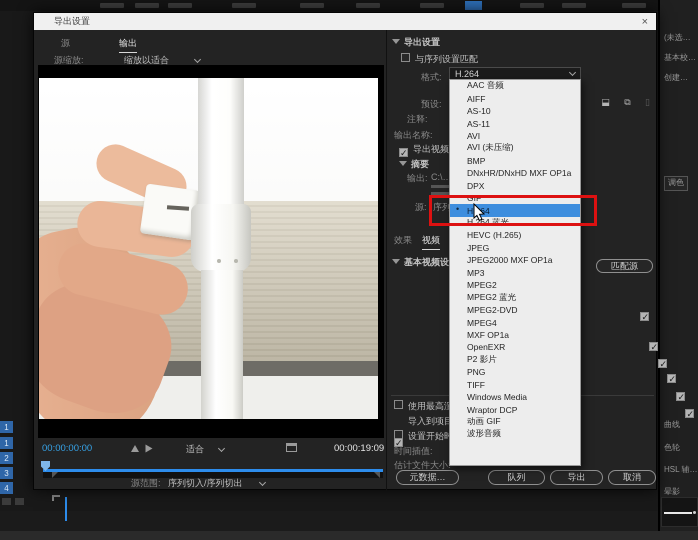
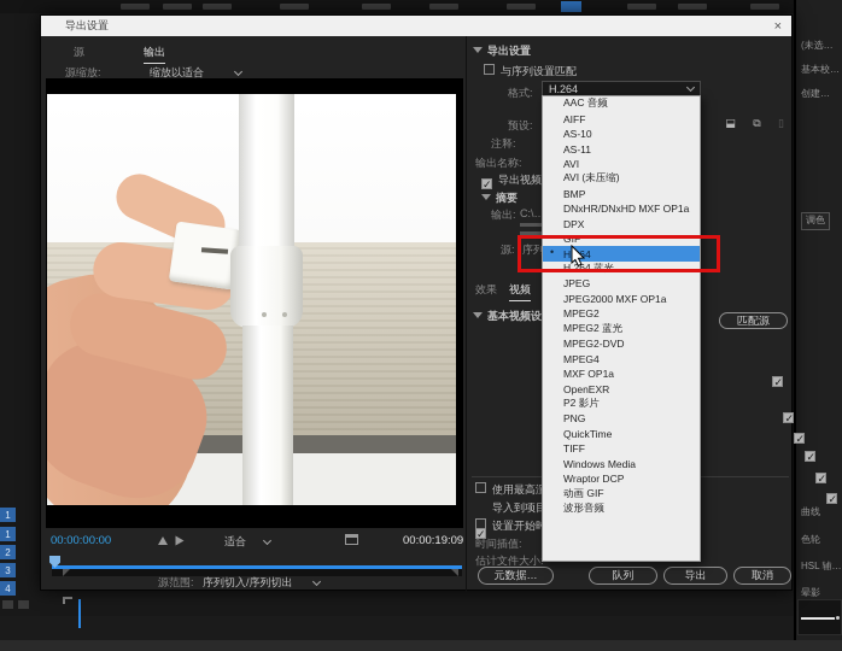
  (未选…
  基本校…
  创建…
  调色
  曲线
  色轮
  HSL 辅…
  晕影
  导出设置
  ×
  源
  输出
  源缩放:
  缩放以适合
  00:00:00:00
  适合
  00:00:19:09
  源范围:
  序列切入/序列切出
  导出设置
  与序列设置匹配
  格式:
  H.264
  预设:
  ⬓
  ⧉
  ▯
  注释:
  输出名称:
  导出视频
  摘要
  输出:
  C:\…
  源:
  效果
  视频
  基本视频设
  匹配源
  时间插值:
  估计文件大小
  元数据…
  队列
  导出
  取消
  AAC 音频
  AIFF
  AS-10
  AS-11
  AVI
  AVI (未压缩)
  BMP
  DNxHR/DNxHD MXF OP1a
  DPX
  GIF
  H.264 蓝光
- HEVC (H.265)
  JPEG
  JPEG2000 MXF OP1a
- MP3
  MPEG2
  MPEG2 蓝光
  MPEG2-DVD
  MPEG4
  MXF OP1a
  OpenEXR
  P2 影片
  PNG
+ QuickTime
  TIFF
  Windows Media
  Wraptor DCP
  动画 GIF
  波形音频
  1
  1
  2
  3
  4
